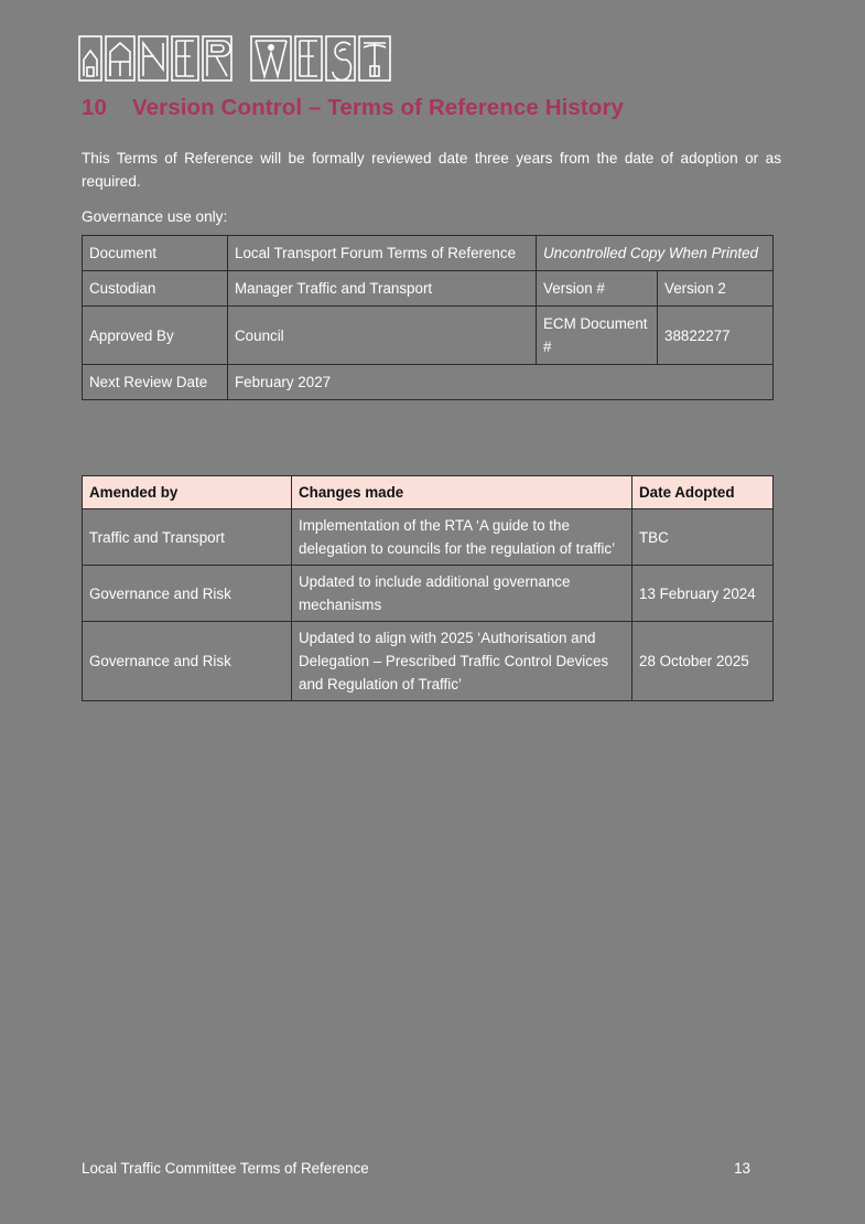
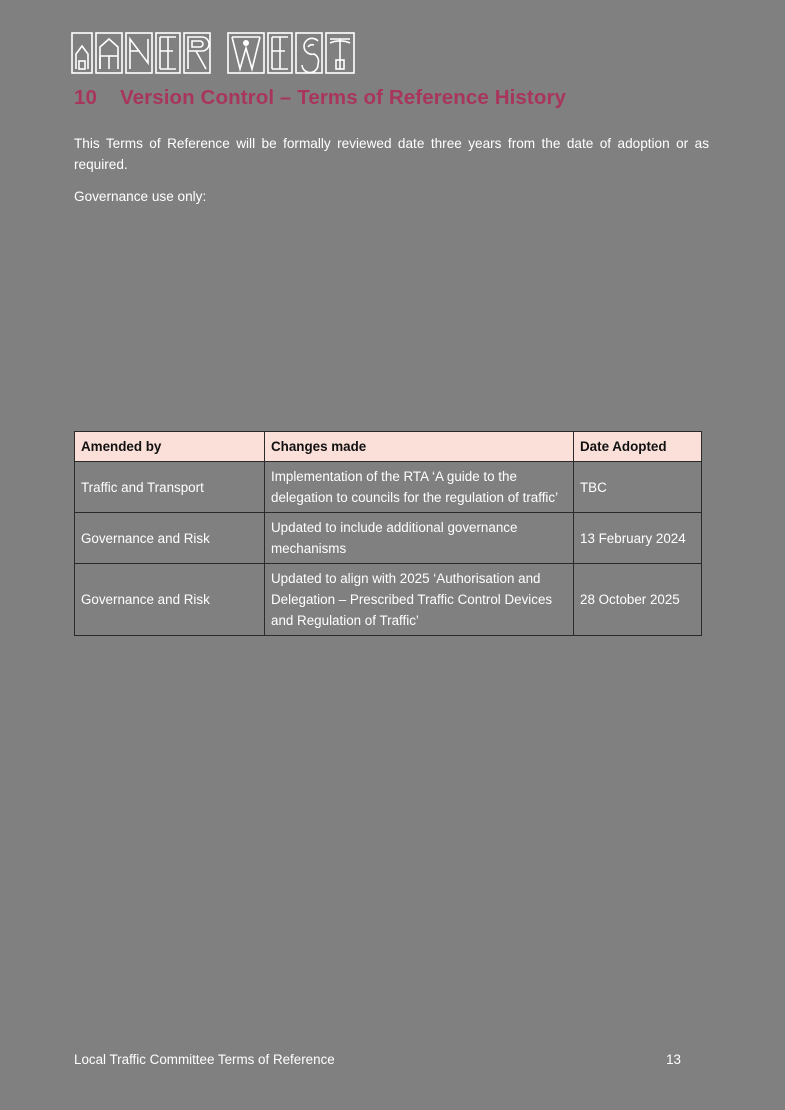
  10 Version Control – Terms of Reference History
  This Terms of Reference will be formally reviewed date three years from the date of adoption or as required.
  Governance use only:
- Document	Local Transport Forum Terms of Reference	Uncontrolled Copy When Printed
- Custodian	Manager Traffic and Transport	Version #	Version 2
- Approved By	Council	ECM Document #	38822277
- Next Review Date	February 2027
  Amended by	Changes made	Date Adopted
  Traffic and Transport	Implementation of the RTA ‘A guide to the delegation to councils for the regulation of traffic’	TBC
  Governance and Risk	Updated to include additional governance mechanisms	13 February 2024
  Governance and Risk	Updated to align with 2025 ‘Authorisation and Delegation – Prescribed Traffic Control Devices and Regulation of Traffic’	28 October 2025
  Local Traffic Committee Terms of Reference
  13
